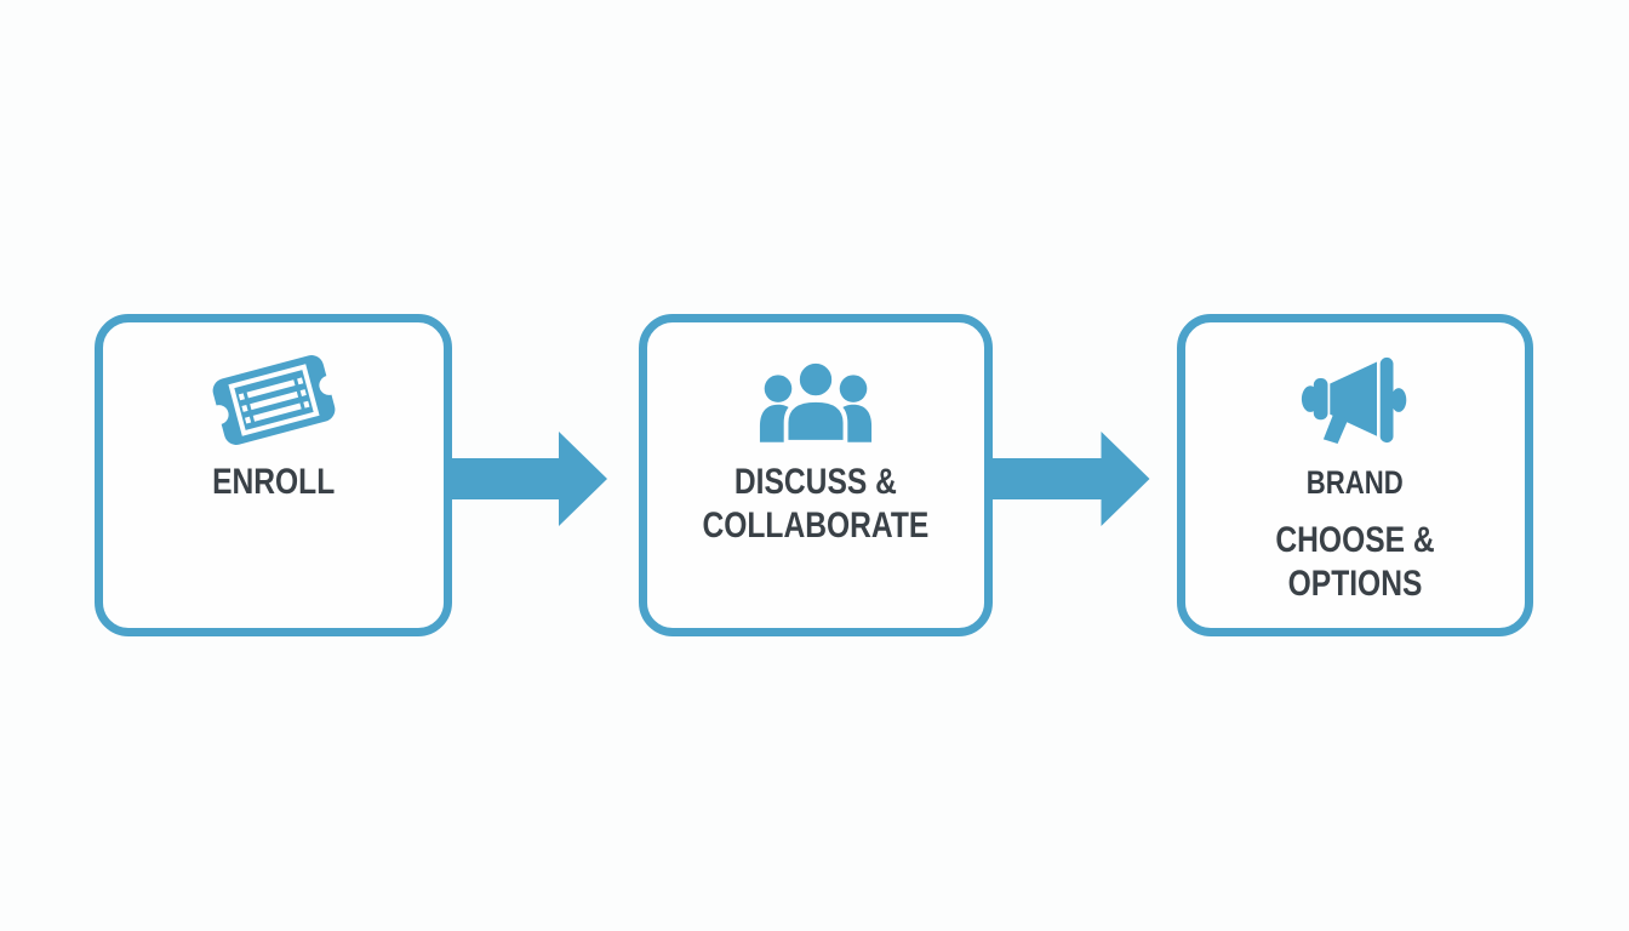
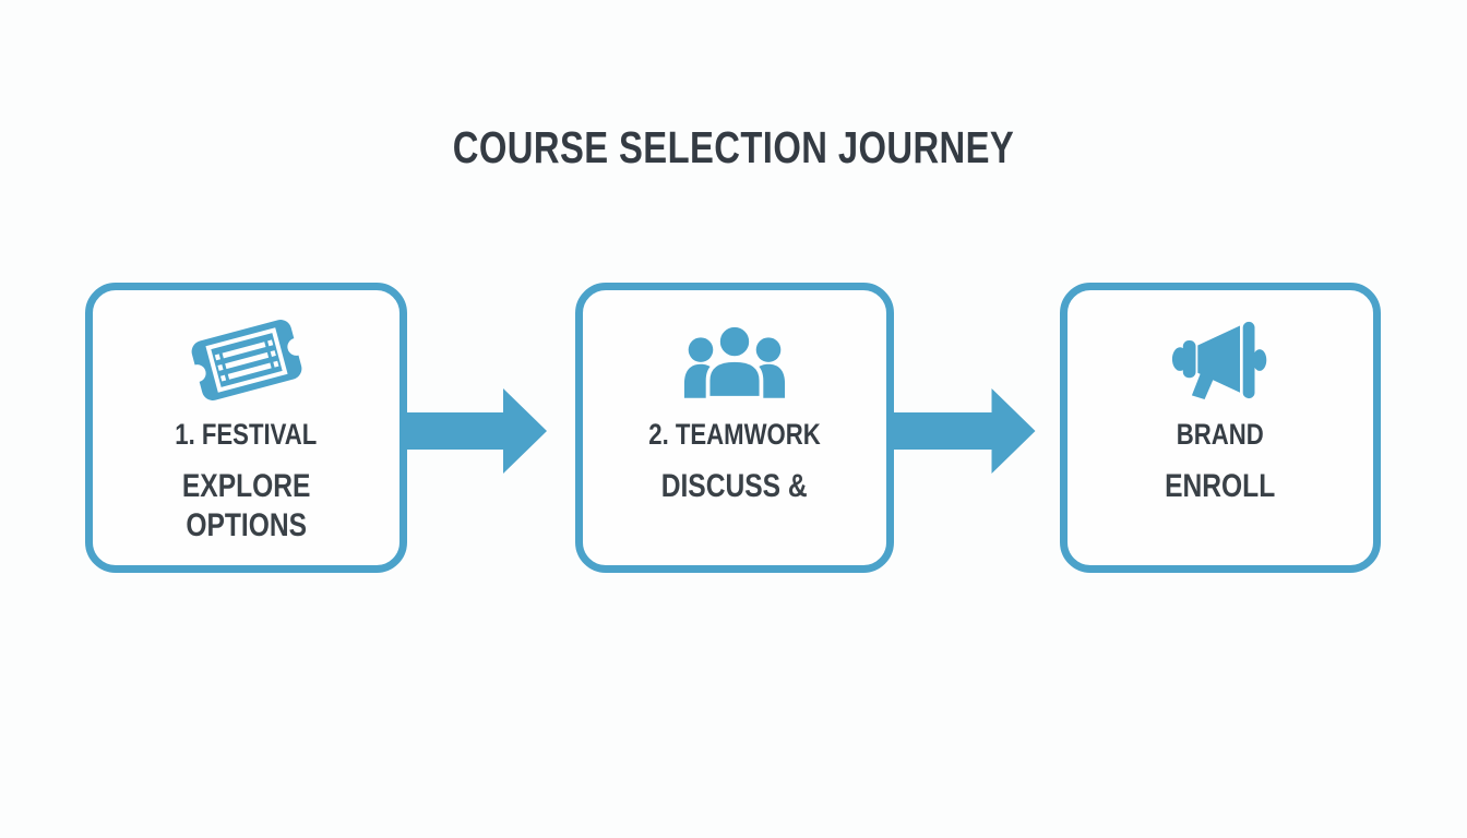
+ COURSE SELECTION JOURNEY
+ 1. FESTIVAL
+ EXPLORE
- ENROLL
+ OPTIONS
+ 2. TEAMWORK
  DISCUSS &
- COLLABORATE
  BRAND
- CHOOSE &
- OPTIONS
+ ENROLL
